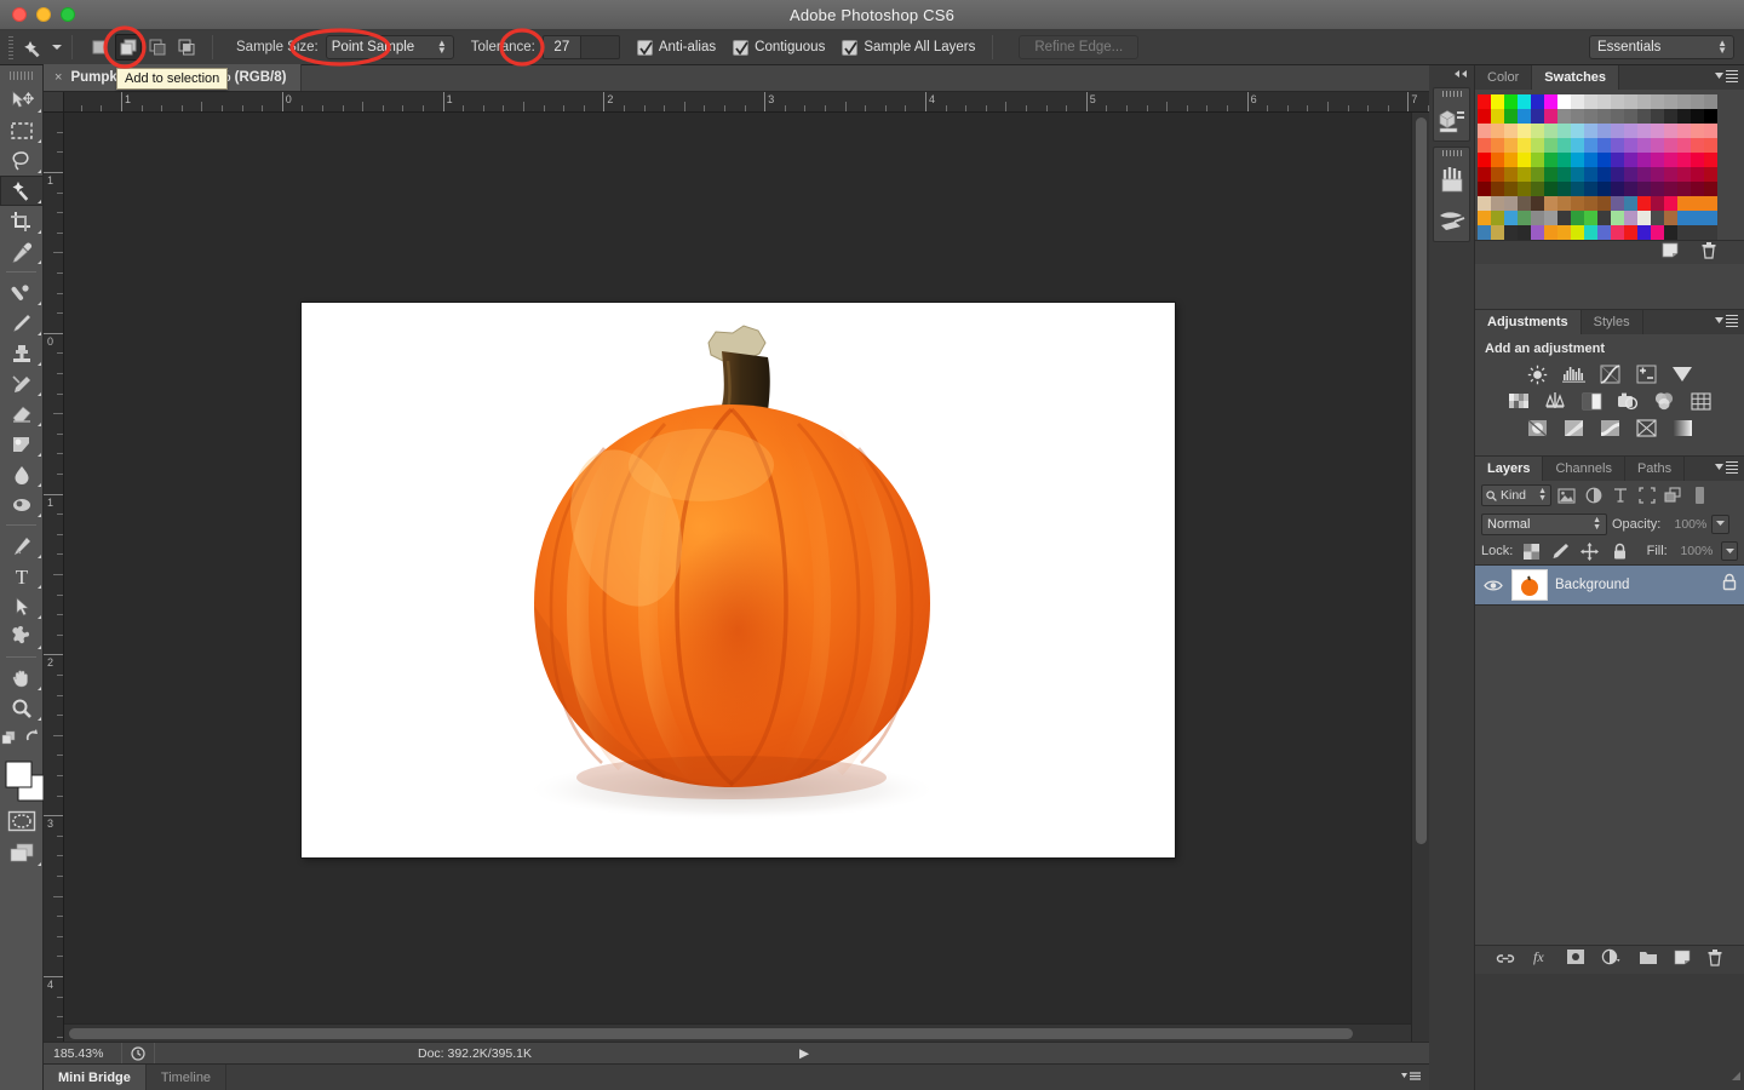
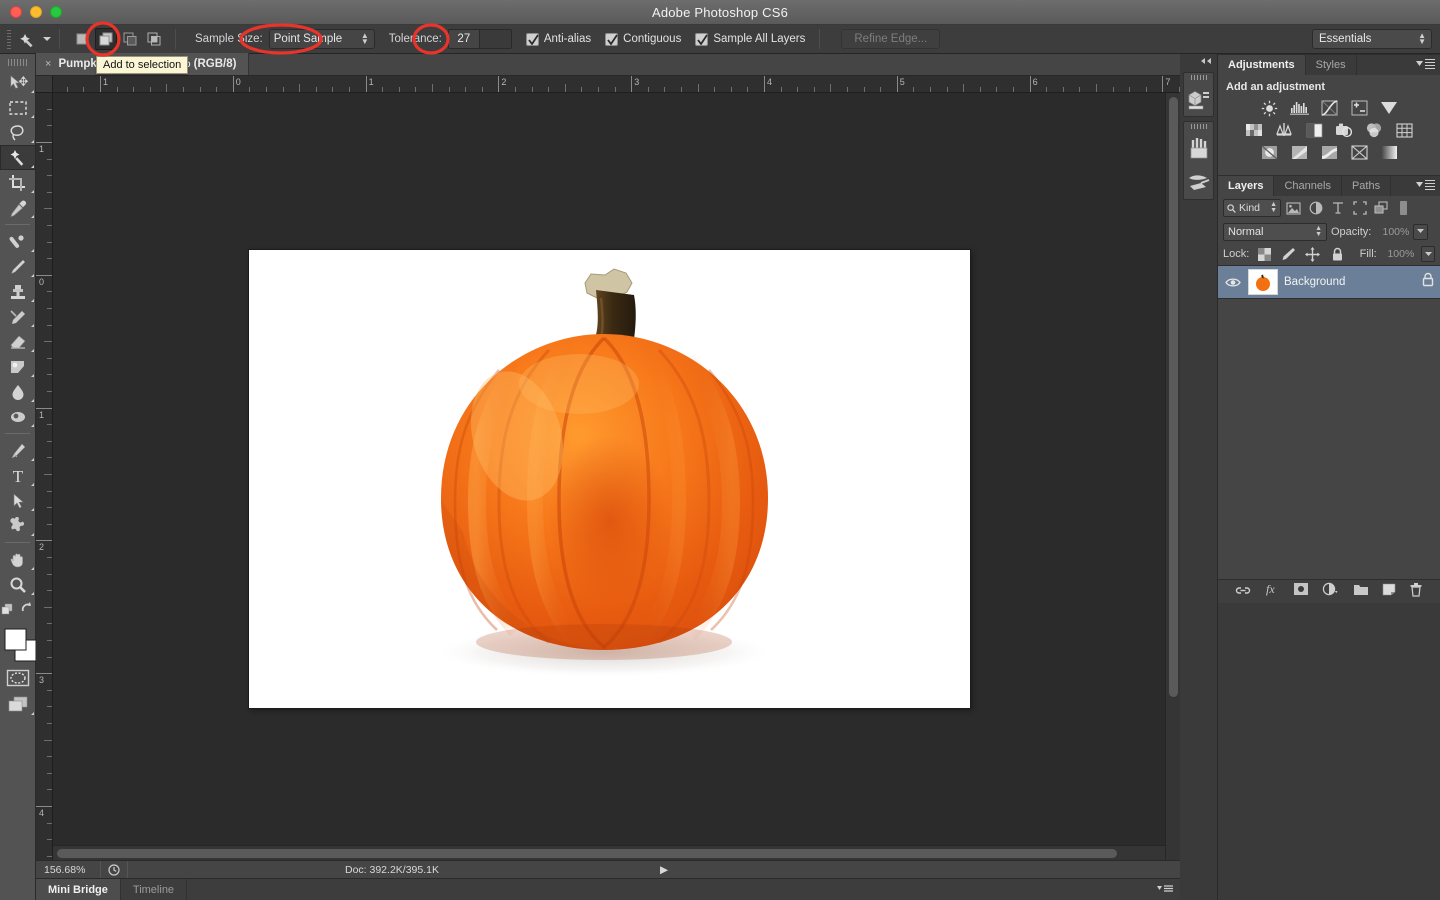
  Adobe Photoshop CS6
  Sampleize:
  Point Saple
  ▲
  ▼
  Tolerance:
  27
  Anti-alias
  Contiguous
  Sample All Layers
  Refine Edge...
  Essentials
  ▲
  ▼
  ×
  T
  1
  0
  1
  2
  3
  4
  5
  6
  7
  1
  0
  1
  2
  3
  4
- 185.43%
+ 156.68%
  Doc: 392.2K/395.1K
  ▶
  Mini Bridge
  Timeline
- Color
- Swatches
  Adjustments
  Styles
  Add an adjustment
  Layers
  Channels
  Paths
  Kind
  Normal
  Opacity:
  100%
  Lock:
  Fill:
  100%
  Background
  fx
  Add to selection
